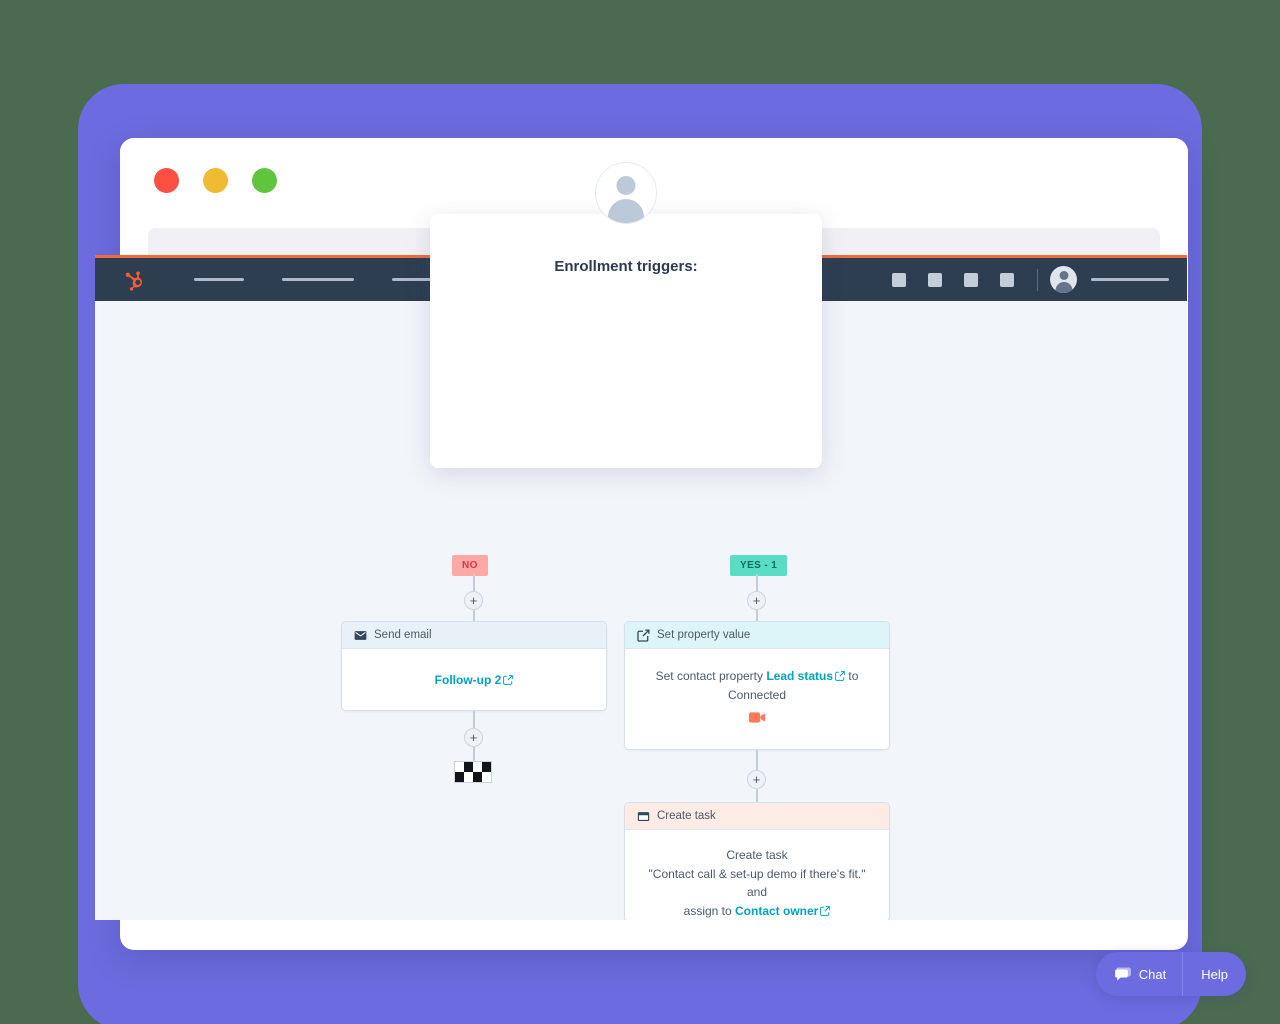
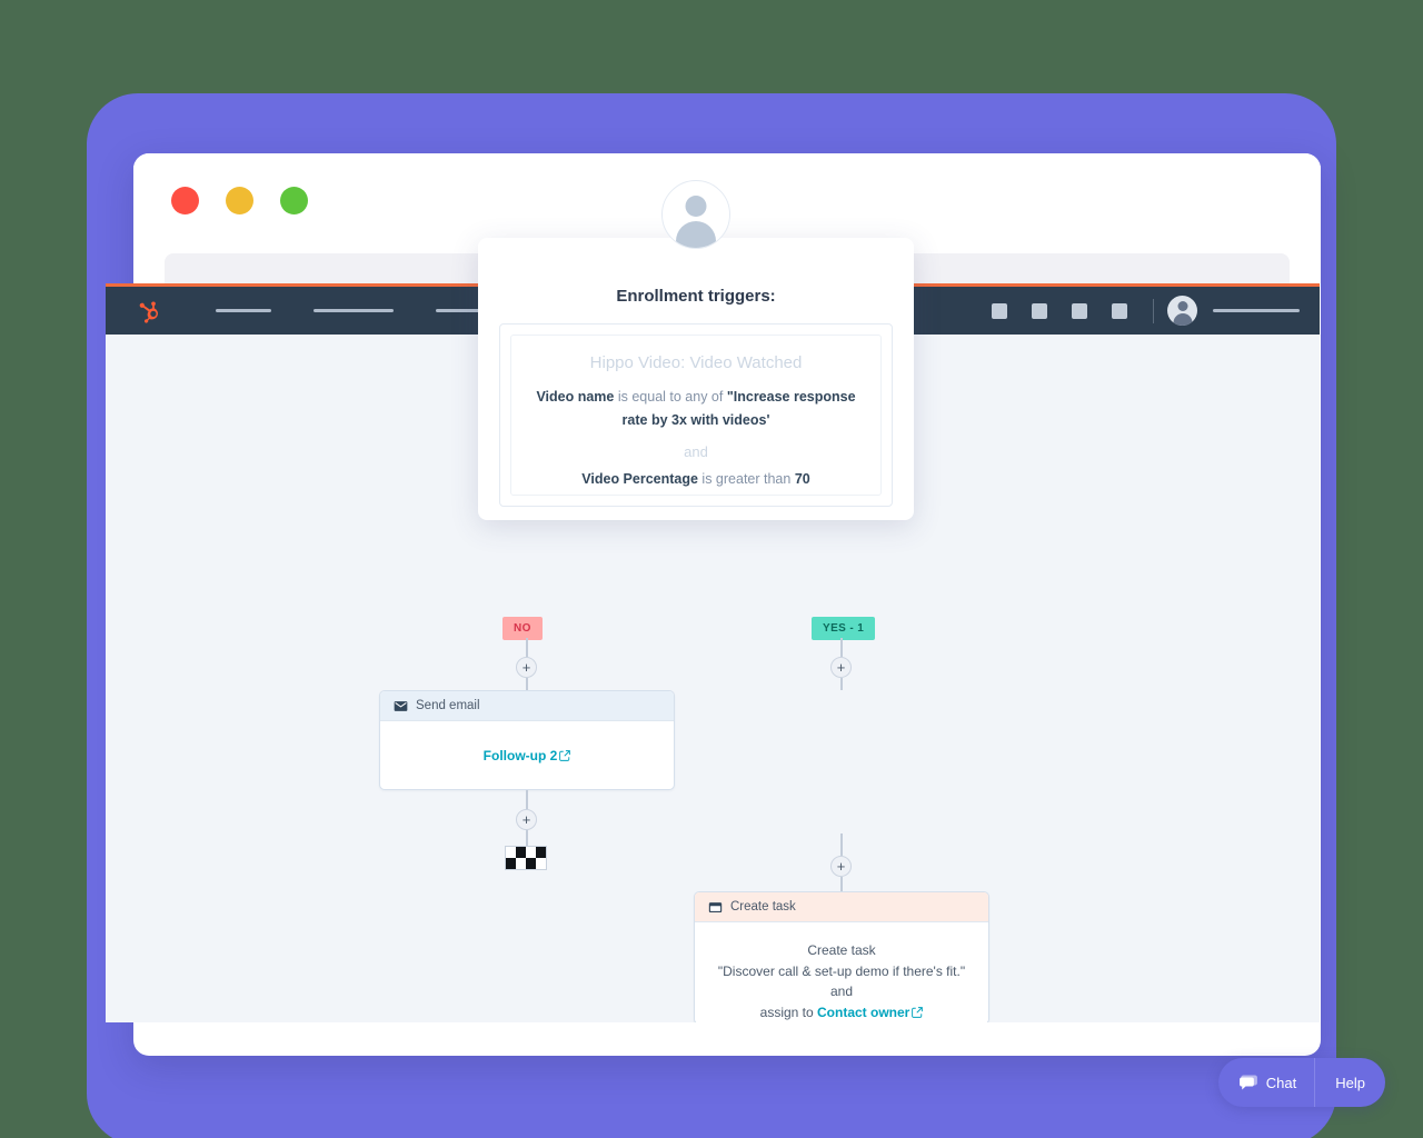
  NO
  YES - 1
  +
  Send email
  Follow-up 2
  +
  +
- Set property value
- Set contact property Lead status to
- Connected
  +
  Create task
  Create task
- "Contact call & set-up demo if there's fit." and
+ "Discover call & set-up demo if there's fit." and
  assign to Contact owner
  Enrollment triggers:
+ Hippo Video: Video Watched
+ Video name is equal to any of "Increase response rate by 3x with videos'
+ and
+ Video Percentage is greater than 70
  Chat
  Help
